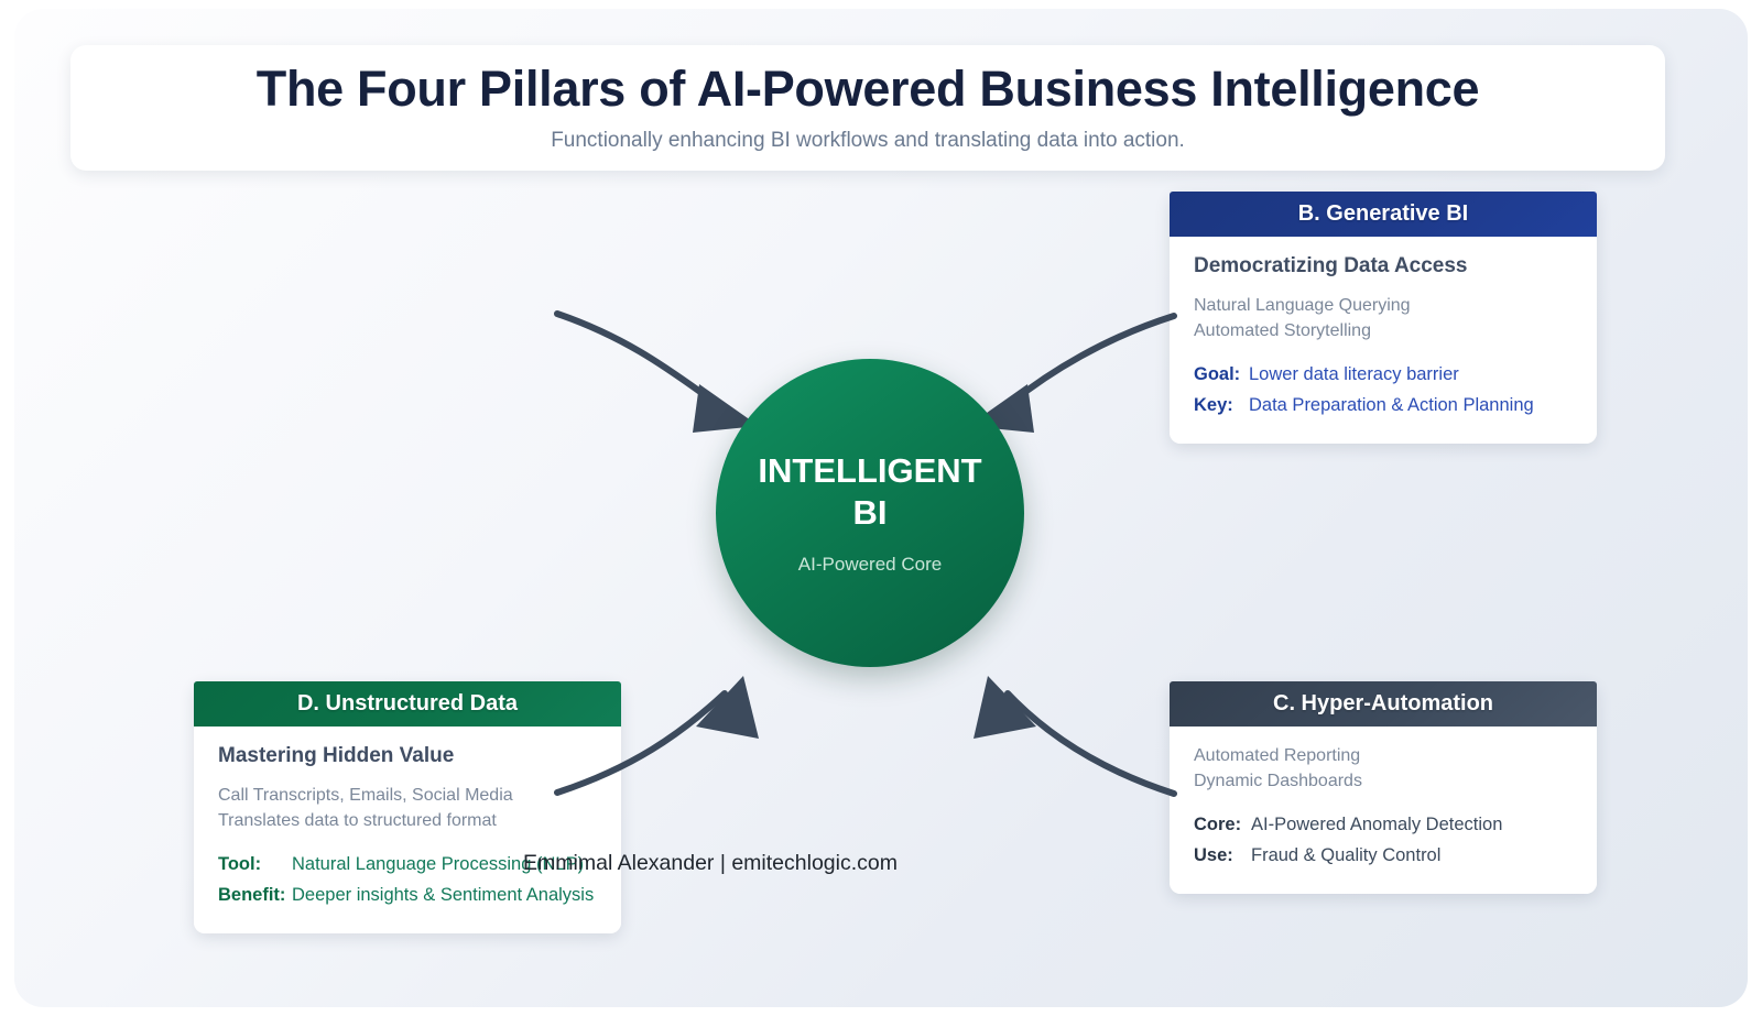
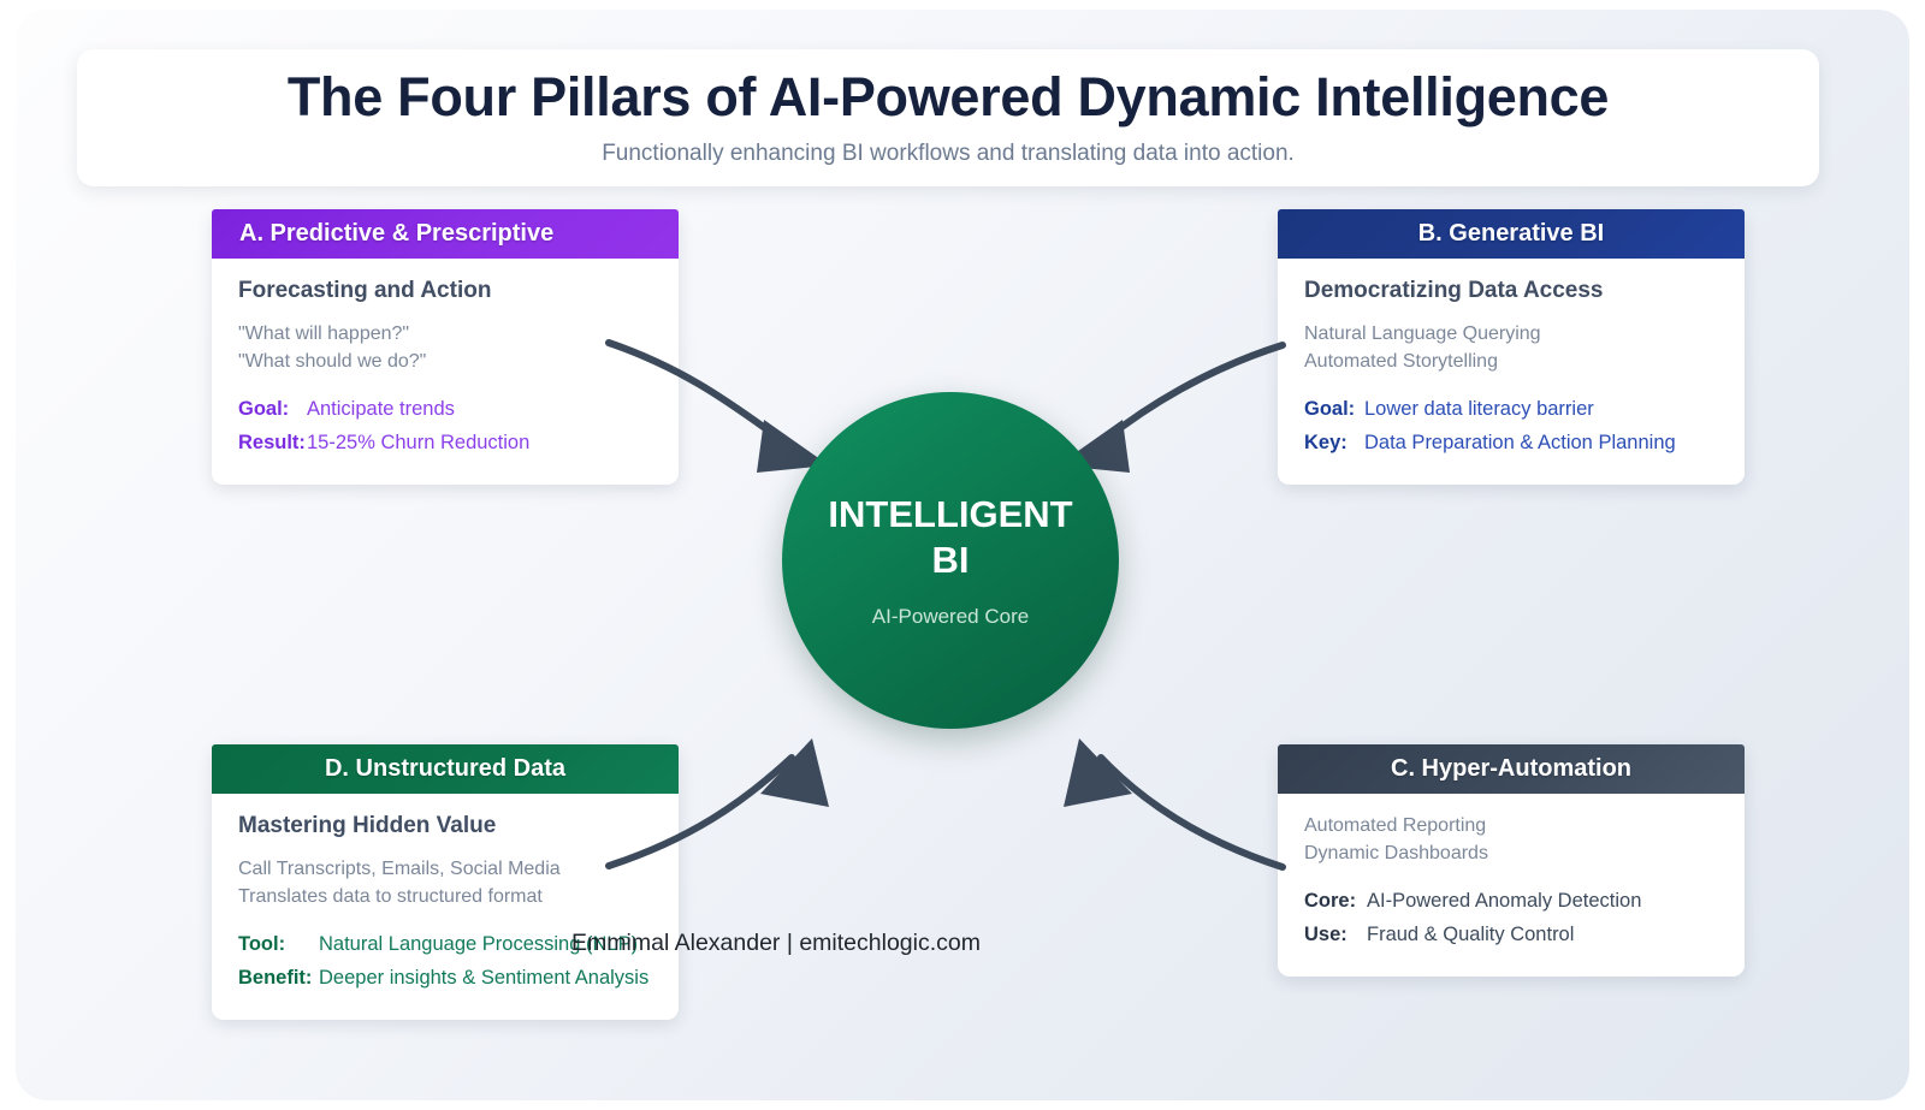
- The Four Pillars of AI-Powered Business Intelligence
+ The Four Pillars of AI-Powered Dynamic Intelligence
  Functionally enhancing BI workflows and translating data into action.
+ A. Predictive & Prescriptive
+ Forecasting and Action
+ "What will happen?"
+ "What should we do?"
+ Goal: Anticipate trends
+ Result:15-25% Churn Reduction
  B. Generative BI
  Democratizing Data Access
  Natural Language Querying
  Automated Storytelling
  Goal: Lower data literacy barrier
  Key: Data Preparation & Action Planning
  D. Unstructured Data
  Mastering Hidden Value
  Call Transcripts, Emails, Social Media
  Translates data to structured format
  Tool: Natural Language Processing (NLP)
  Benefit: Deeper insights & Sentiment Analysis
  C. Hyper-Automation
  Automated Reporting
  Dynamic Dashboards
  Core: AI-Powered Anomaly Detection
  Use: Fraud & Quality Control
  INTELLIGENT BI
  AI-Powered Core
  Emmimal Alexander | emitechlogic.com
